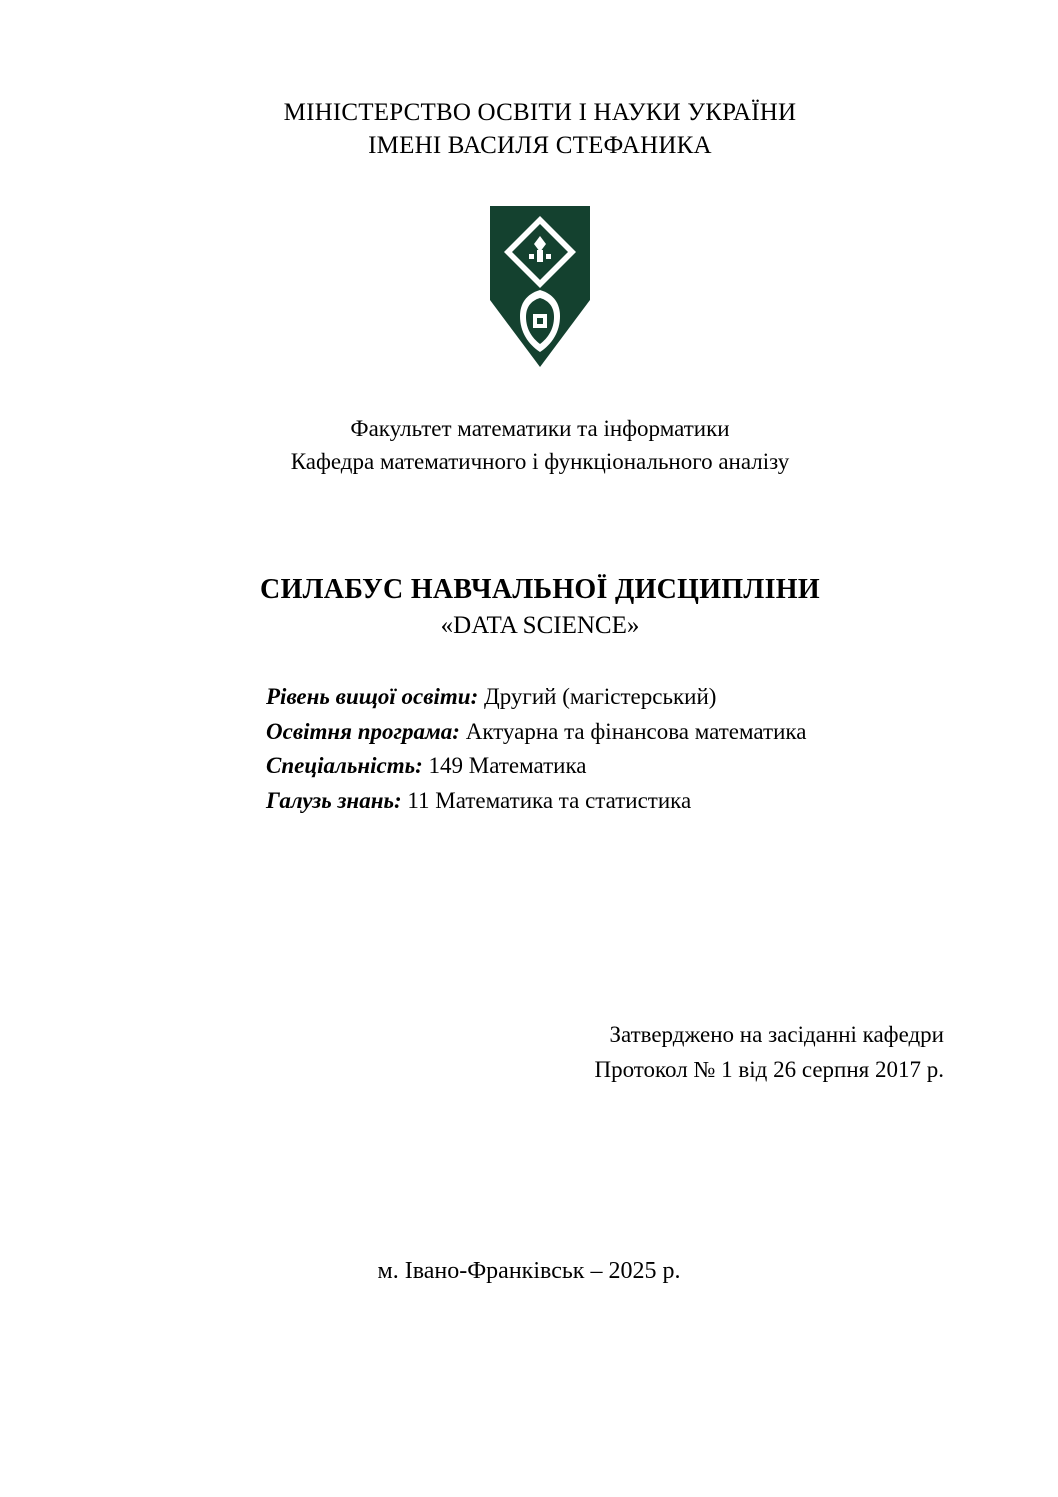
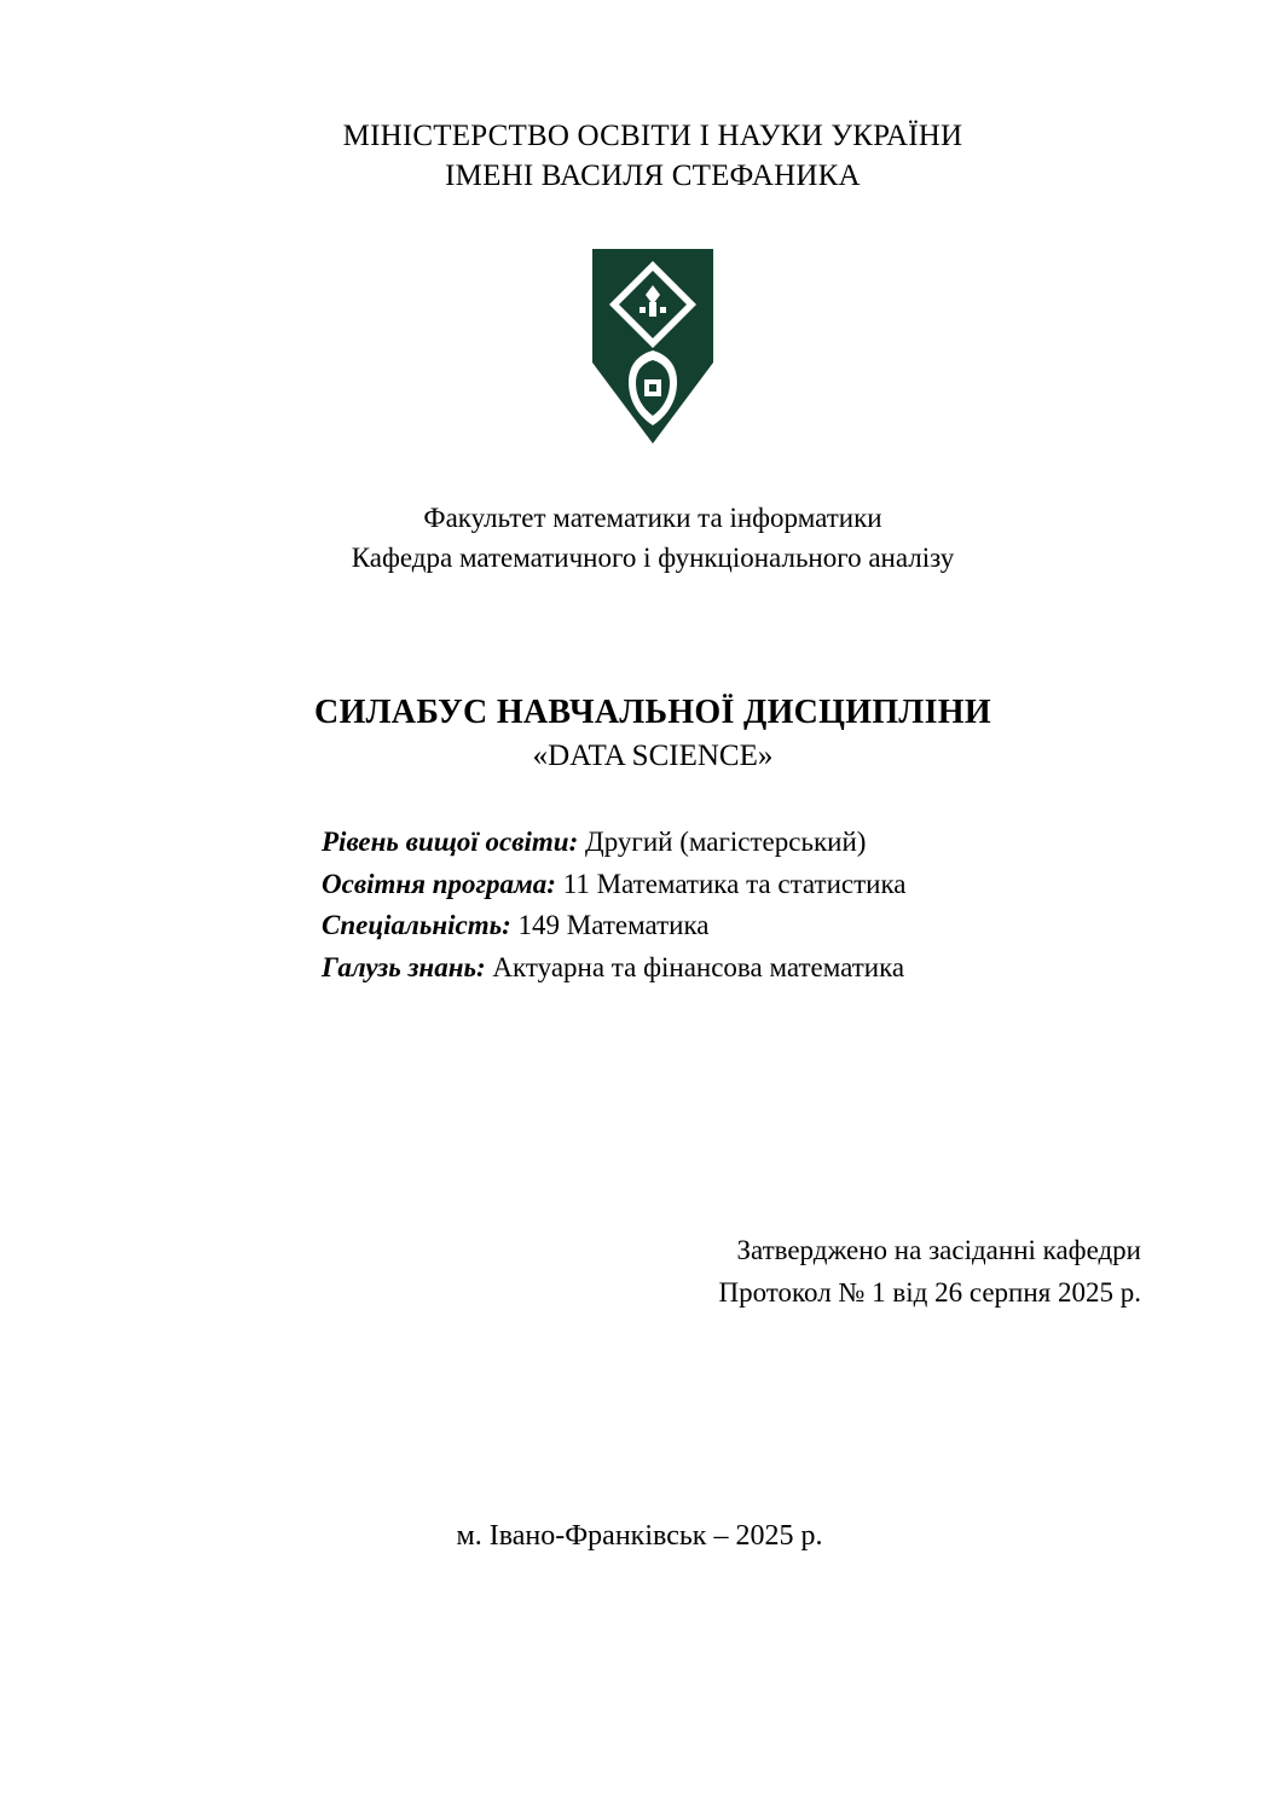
  МІНІСТЕРСТВО ОСВІТИ І НАУКИ УКРАЇНИ
  ІМЕНІ ВАСИЛЯ СТЕФАНИКА
  Факультет математики та інформатики
  Кафедра математичного і функціонального аналізу
  СИЛАБУС НАВЧАЛЬНОЇ ДИСЦИПЛІНИ
  «DATA SCIENCE»
  Рівень вищої освіти: Другий (магістерський)
- Освітня програма: Актуарна та фінансова математика
+ Освітня програма: 11 Математика та статистика
  Спеціальність: 149 Математика
- Галузь знань: 11 Математика та статистика
+ Галузь знань: Актуарна та фінансова математика
  Затверджено на засіданні кафедри
- Протокол № 1 від 26 серпня 2017 р.
+ Протокол № 1 від 26 серпня 2025 р.
  м. Івано-Франківськ – 2025 р.
